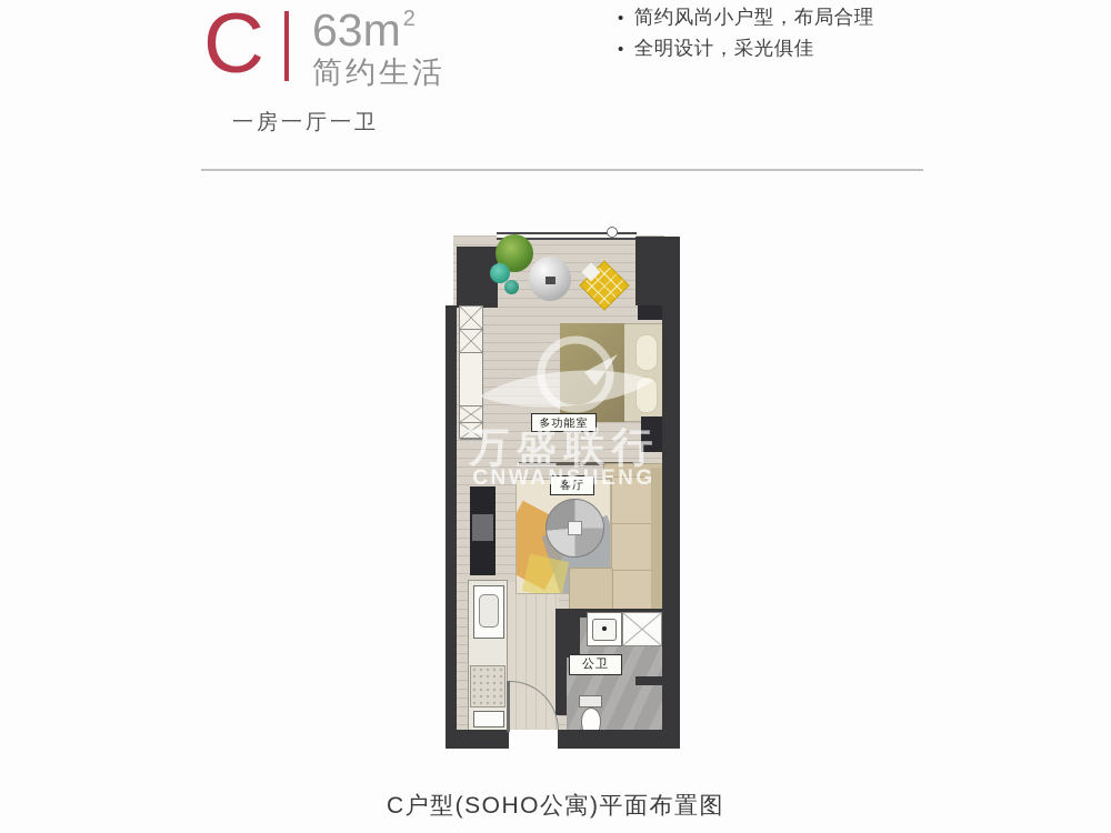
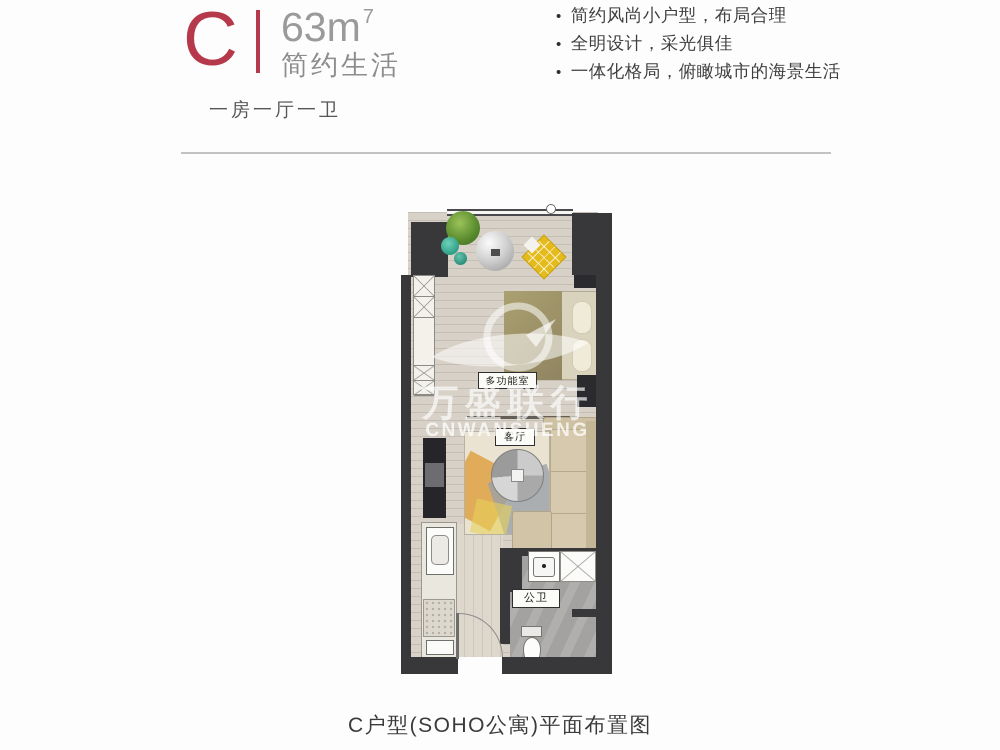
  C
- 63m2
+ 63m7
  简约生活
  一房一厅一卫
  简约风尚小户型，布局合理
  全明设计，采光俱佳
+ 一体化格局，俯瞰城市的海景生活
  多功能室
  客厅
  公卫
  万盛联行
  CNWANSHENG
  C户型(SOHO公寓)平面布置图
